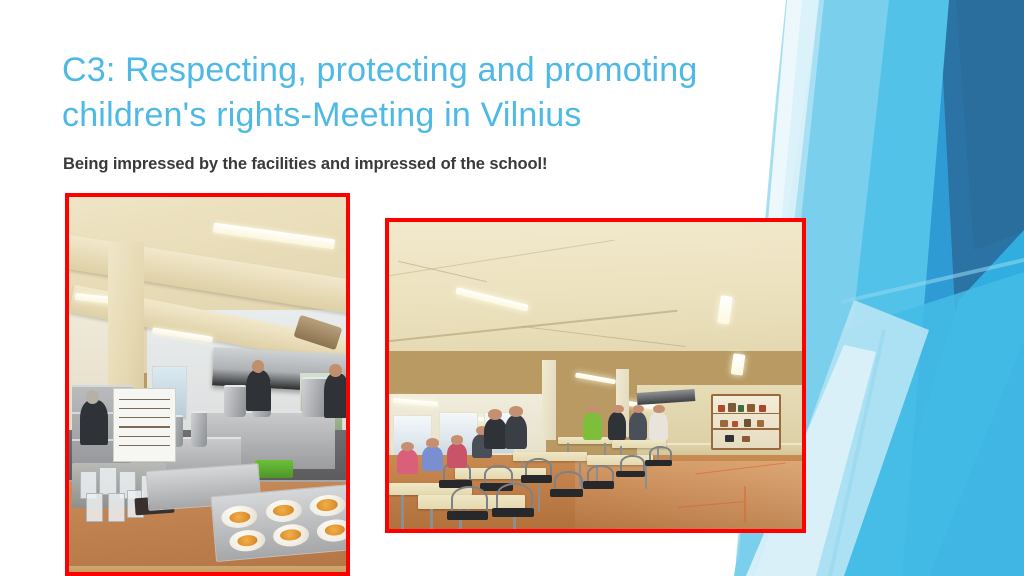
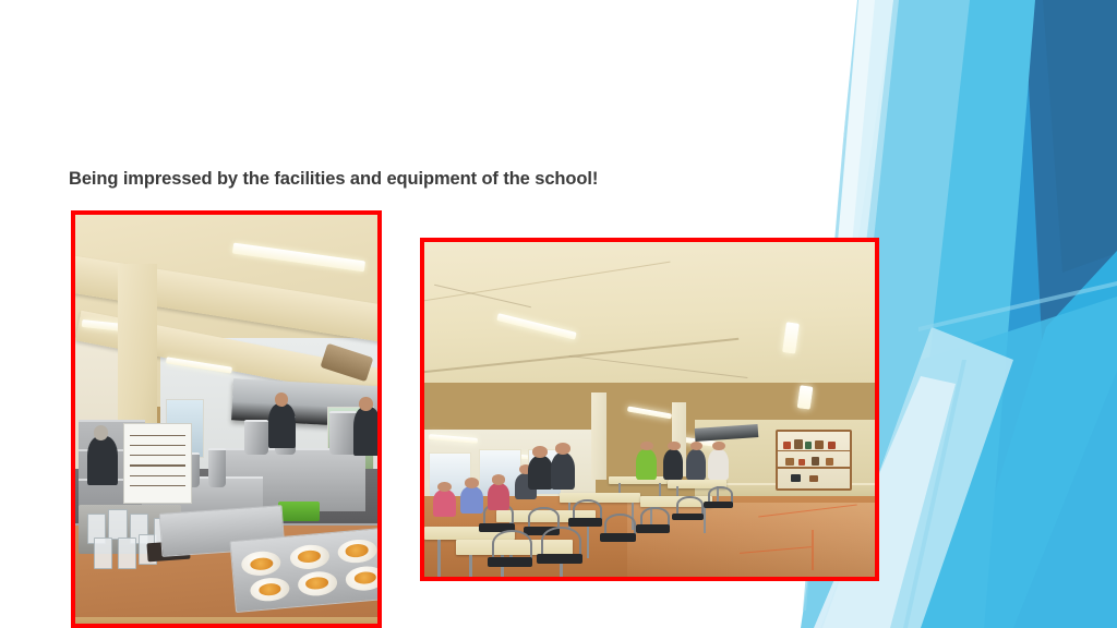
- C3: Respecting, protecting and promoting
- children's rights-Meeting in Vilnius
- Being impressed by the facilities and impressed of the school!
+ Being impressed by the facilities and equipment of the school!
